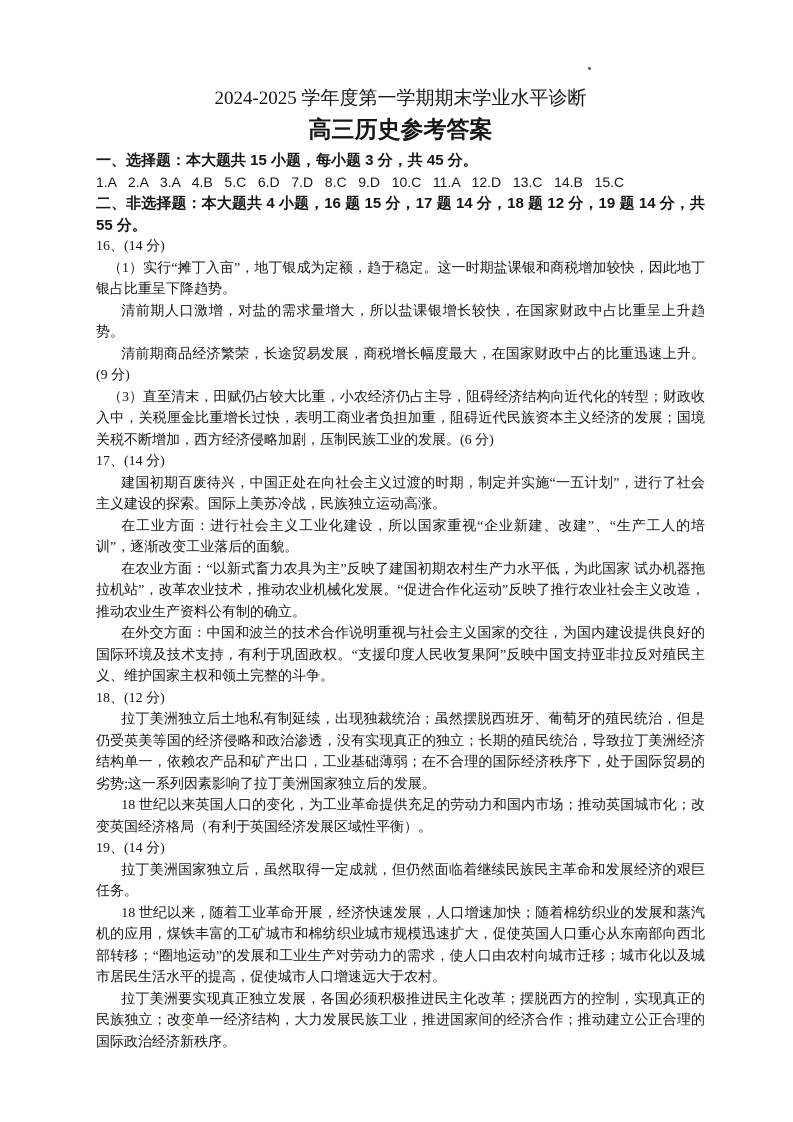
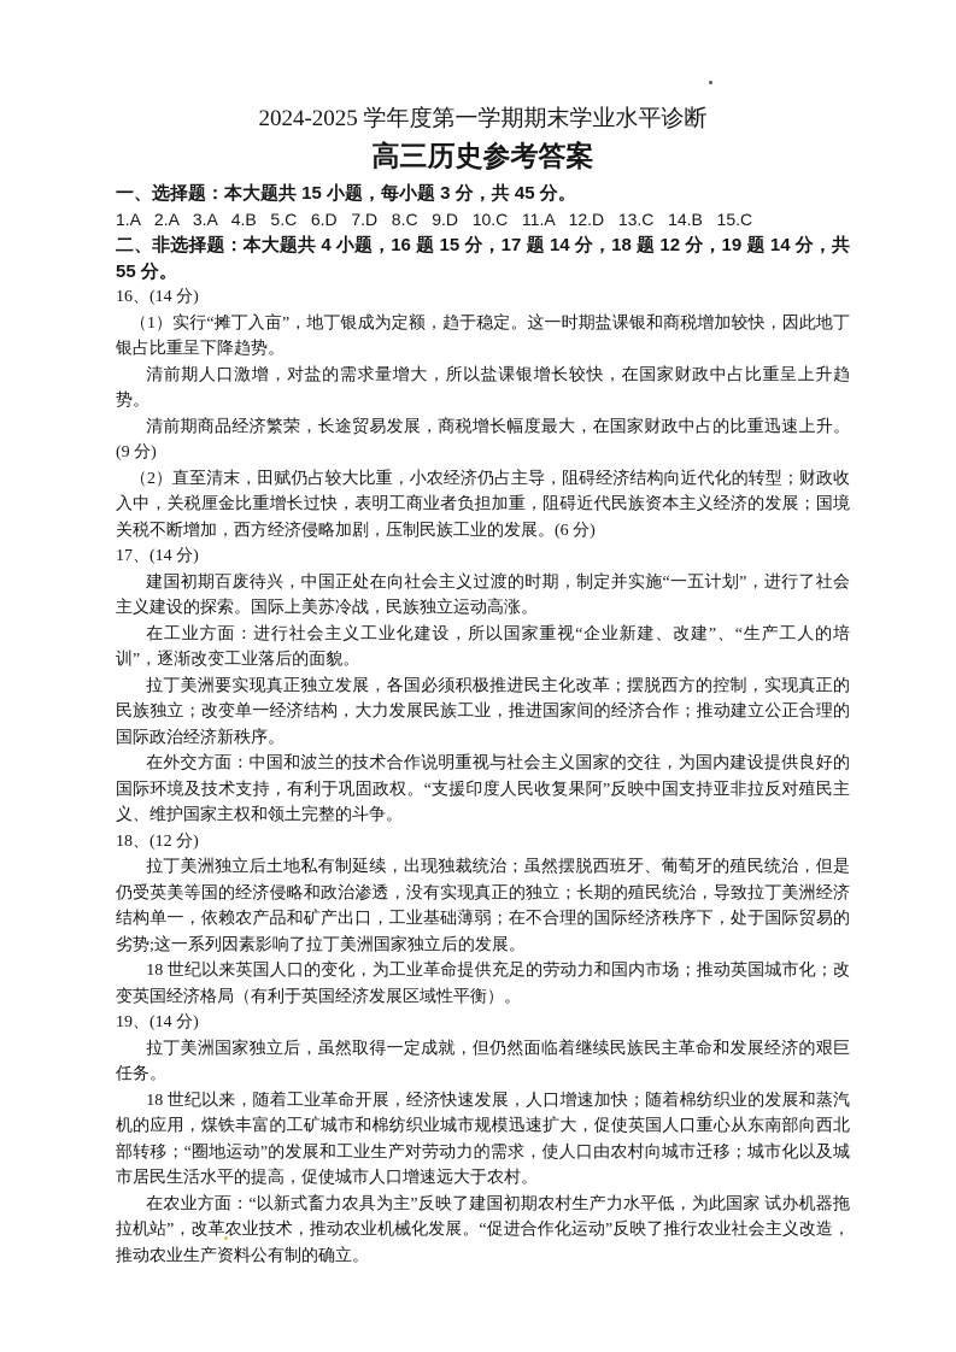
  2024-2025 学年度第一学期期末学业水平诊断
  高三历史参考答案
  一、选择题：本大题共 15 小题，每小题 3 分，共 45 分。
  1.A 2.A 3.A 4.B 5.C 6.D 7.D 8.C 9.D 10.C 11.A 12.D 13.C 14.B 15.C
  二、非选择题：本大题共 4 小题，16 题 15 分，17 题 14 分，18 题 12 分，19 题 14 分，共 55 分。
  16、(14 分)
  （1）实行“摊丁入亩”，地丁银成为定额，趋于稳定。这一时期盐课银和商税增加较快，因此地丁银占比重呈下降趋势。
  清前期人口激增，对盐的需求量增大，所以盐课银增长较快，在国家财政中占比重呈上升趋势。
  清前期商品经济繁荣，长途贸易发展，商税增长幅度最大，在国家财政中占的比重迅速上升。(9 分)
- （3）直至清末，田赋仍占较大比重，小农经济仍占主导，阻碍经济结构向近代化的转型；财政收入中，关税厘金比重增长过快，表明工商业者负担加重，阻碍近代民族资本主义经济的发展；国境关税不断增加，西方经济侵略加剧，压制民族工业的发展。(6 分)
+ （2）直至清末，田赋仍占较大比重，小农经济仍占主导，阻碍经济结构向近代化的转型；财政收入中，关税厘金比重增长过快，表明工商业者负担加重，阻碍近代民族资本主义经济的发展；国境关税不断增加，西方经济侵略加剧，压制民族工业的发展。(6 分)
  17、(14 分)
  建国初期百废待兴，中国正处在向社会主义过渡的时期，制定并实施“一五计划”，进行了社会主义建设的探索。国际上美苏冷战，民族独立运动高涨。
  在工业方面：进行社会主义工业化建设，所以国家重视“企业新建、改建”、“生产工人的培训”，逐渐改变工业落后的面貌。
- 在农业方面：“以新式畜力农具为主”反映了建国初期农村生产力水平低，为此国家 试办机器拖拉机站”，改革农业技术，推动农业机械化发展。“促进合作化运动”反映了推行农业社会主义改造，推动农业生产资料公有制的确立。
+ 拉丁美洲要实现真正独立发展，各国必须积极推进民主化改革；摆脱西方的控制，实现真正的民族独立；改变单一经济结构，大力发展民族工业，推进国家间的经济合作；推动建立公正合理的国际政治经济新秩序。
  在外交方面：中国和波兰的技术合作说明重视与社会主义国家的交往，为国内建设提供良好的国际环境及技术支持，有利于巩固政权。“支援印度人民收复果阿”反映中国支持亚非拉反对殖民主义、维护国家主权和领土完整的斗争。
  18、(12 分)
  拉丁美洲独立后土地私有制延续，出现独裁统治；虽然摆脱西班牙、葡萄牙的殖民统治，但是仍受英美等国的经济侵略和政治渗透，没有实现真正的独立；长期的殖民统治，导致拉丁美洲经济结构单一，依赖农产品和矿产出口，工业基础薄弱；在不合理的国际经济秩序下，处于国际贸易的劣势;这一系列因素影响了拉丁美洲国家独立后的发展。
  18 世纪以来英国人口的变化，为工业革命提供充足的劳动力和国内市场；推动英国城市化；改变英国经济格局（有利于英国经济发展区域性平衡）。
  19、(14 分)
  拉丁美洲国家独立后，虽然取得一定成就，但仍然面临着继续民族民主革命和发展经济的艰巨任务。
  18 世纪以来，随着工业革命开展，经济快速发展，人口增速加快；随着棉纺织业的发展和蒸汽机的应用，煤铁丰富的工矿城市和棉纺织业城市规模迅速扩大，促使英国人口重心从东南部向西北部转移；“圈地运动”的发展和工业生产对劳动力的需求，使人口由农村向城市迁移；城市化以及城市居民生活水平的提高，促使城市人口增速远大于农村。
- 拉丁美洲要实现真正独立发展，各国必须积极推进民主化改革；摆脱西方的控制，实现真正的民族独立；改变单一经济结构，大力发展民族工业，推进国家间的经济合作；推动建立公正合理的国际政治经济新秩序。
+ 在农业方面：“以新式畜力农具为主”反映了建国初期农村生产力水平低，为此国家 试办机器拖拉机站”，改革农业技术，推动农业机械化发展。“促进合作化运动”反映了推行农业社会主义改造，推动农业生产资料公有制的确立。
